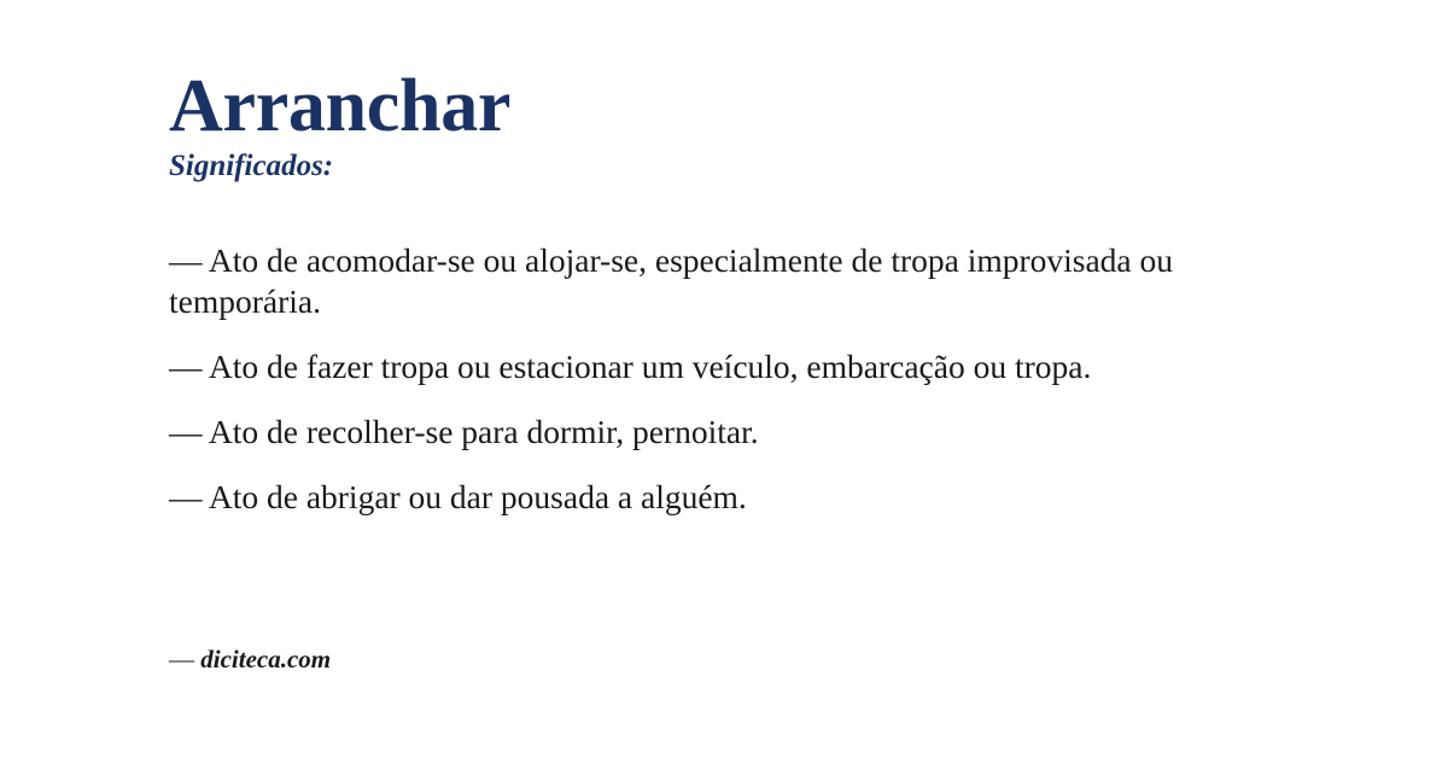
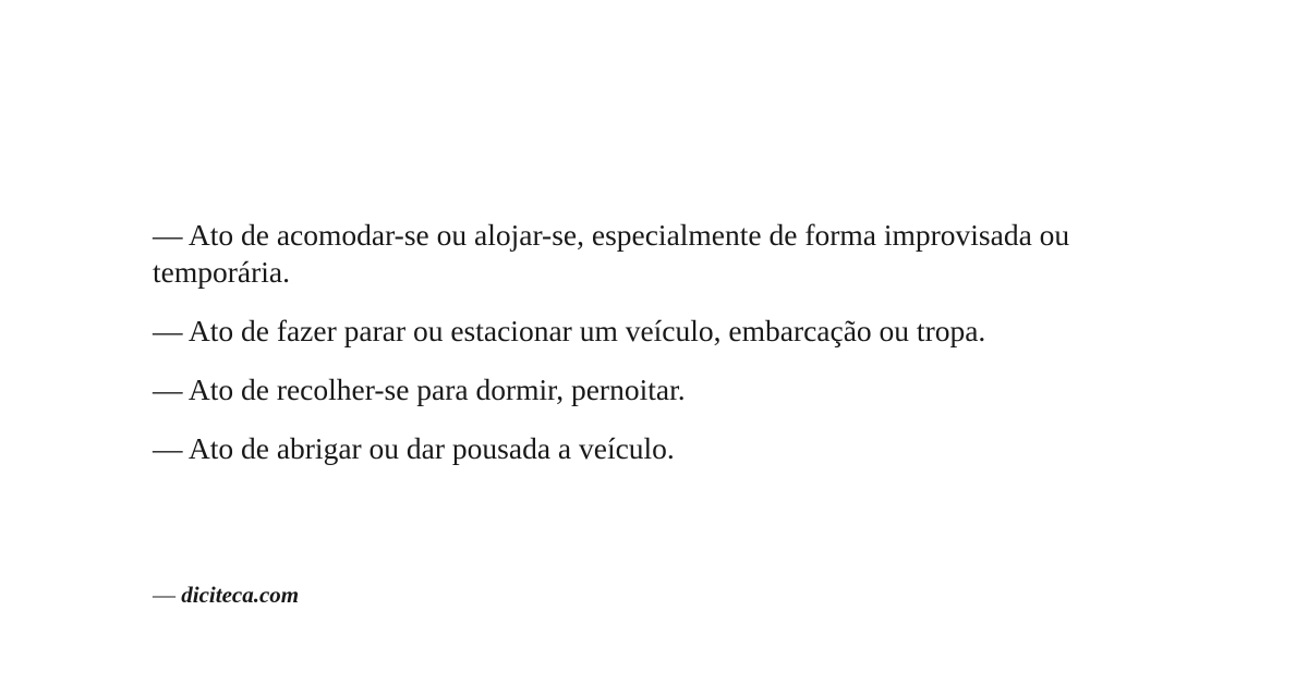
- Arranchar
- Significados:
- — Ato de acomodar-se ou alojar-se, especialmente de tropa improvisada ou temporária.
+ — Ato de acomodar-se ou alojar-se, especialmente de forma improvisada ou temporária.
- — Ato de fazer tropa ou estacionar um veículo, embarcação ou tropa.
+ — Ato de fazer parar ou estacionar um veículo, embarcação ou tropa.
  — Ato de recolher-se para dormir, pernoitar.
- — Ato de abrigar ou dar pousada a alguém.
+ — Ato de abrigar ou dar pousada a veículo.
  — diciteca.com
